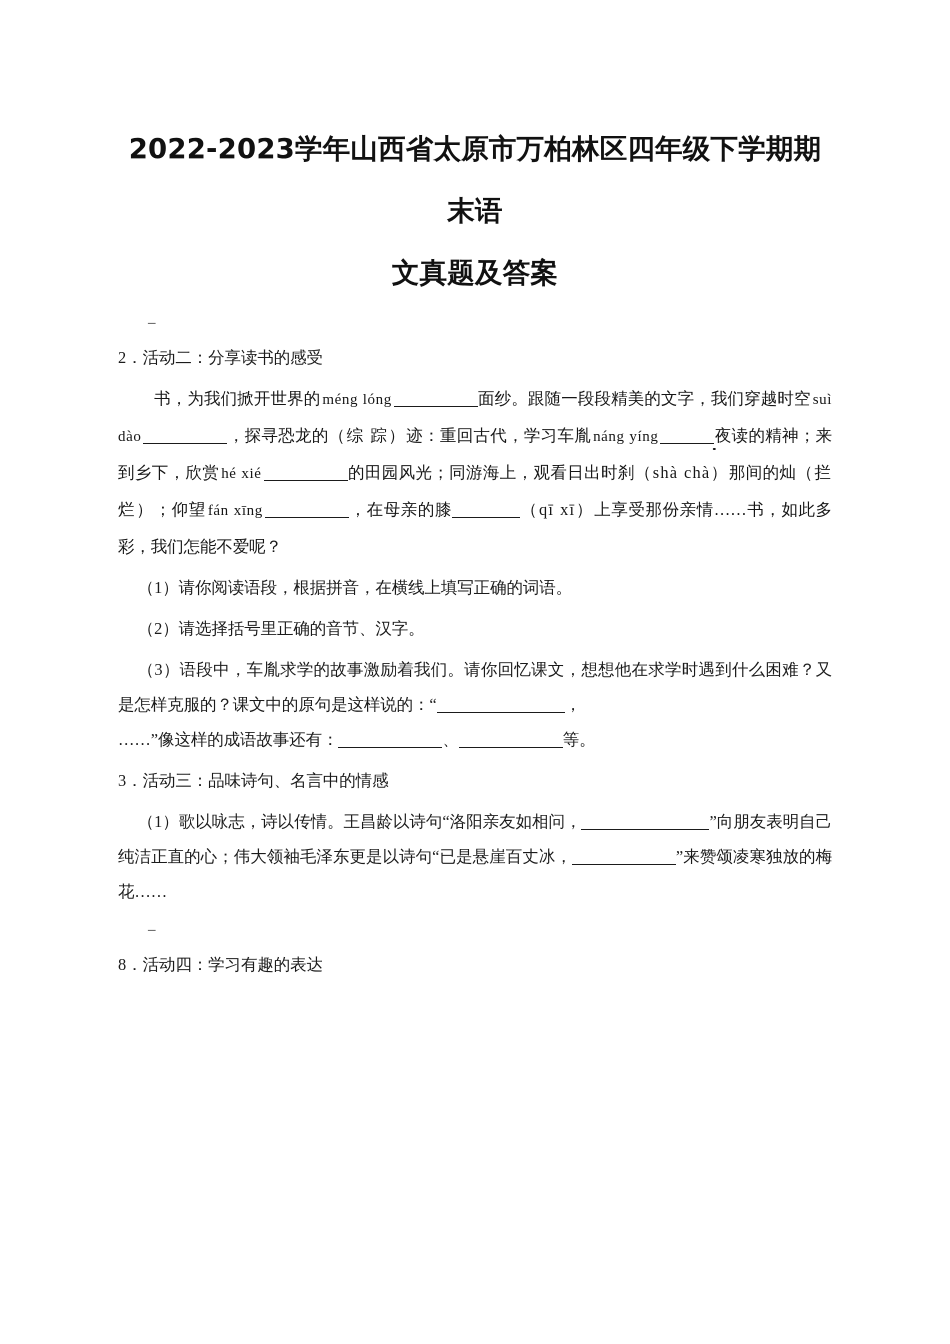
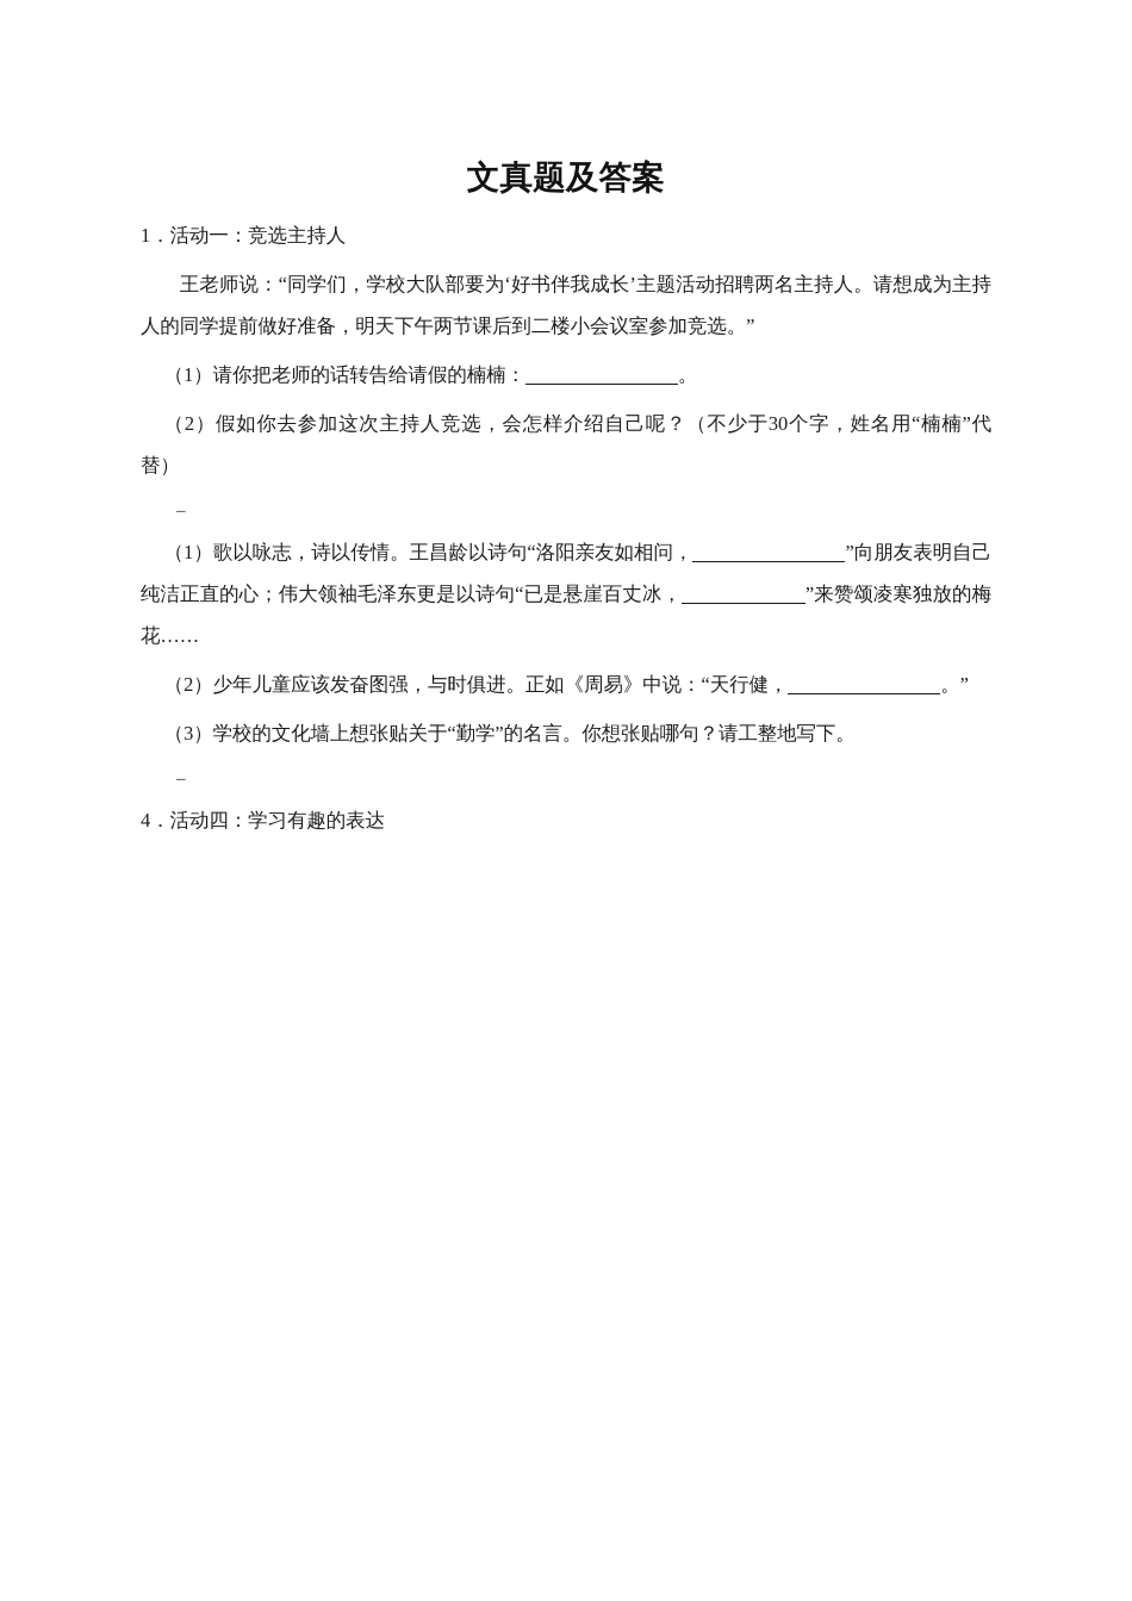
- 2022-2023学年山西省太原市万柏林区四年级下学期期末语
  文真题及答案
+ 1．活动一：竞选主持人
+ 王老师说：“同学们，学校大队部要为‘好书伴我成长’主题活动招聘两名主持人。请想成为主持人的同学提前做好准备，明天下午两节课后到二楼小会议室参加竞选。”
+ （1）请你把老师的话转告给请假的楠楠： 。
+ （2）假如你去参加这次主持人竞选，会怎样介绍自己呢？（不少于30个字，姓名用“楠楠”代替）
  –
- 2．活动二：分享读书的感受
- 书，为我们掀开世界的 méng lóng 面纱。跟随一段段精美的文字，我们穿越时空 suì dào ，探寻恐龙的（综 踪）迹：重回古代，学习车胤 náng yíng 夜读的精神；来到乡下，欣赏 hé xié 的田园风光；同游海上，观看日出时刹（shà chà）那间的灿（拦 烂）；仰望 fán xīng ，在母亲的膝 （qī xī）上享受那份亲情……书，如此多彩，我们怎能不爱呢？
- （1）请你阅读语段，根据拼音，在横线上填写正确的词语。
- （2）请选择括号里正确的音节、汉字。
- （3）语段中，车胤求学的故事激励着我们。请你回忆课文，想想他在求学时遇到什么困难？又是怎样克服的？课文中的原句是这样说的：“ ，
- ……”像这样的成语故事还有： 、 等。
- 3．活动三：品味诗句、名言中的情感
  （1）歌以咏志，诗以传情。王昌龄以诗句“洛阳亲友如相问， ”向朋友表明自己纯洁正直的心；伟大领袖毛泽东更是以诗句“已是悬崖百丈冰， ”来赞颂凌寒独放的梅花……
+ （2）少年儿童应该发奋图强，与时俱进。正如《周易》中说：“天行健， 。”
+ （3）学校的文化墙上想张贴关于“勤学”的名言。你想张贴哪句？请工整地写下。
  –
- 8．活动四：学习有趣的表达
+ 4．活动四：学习有趣的表达
